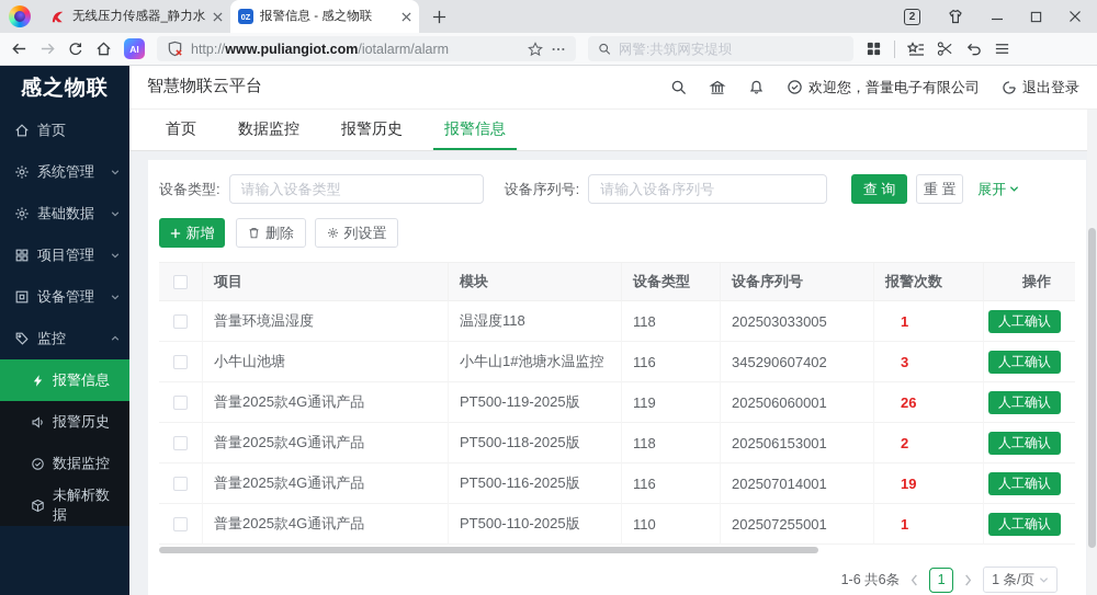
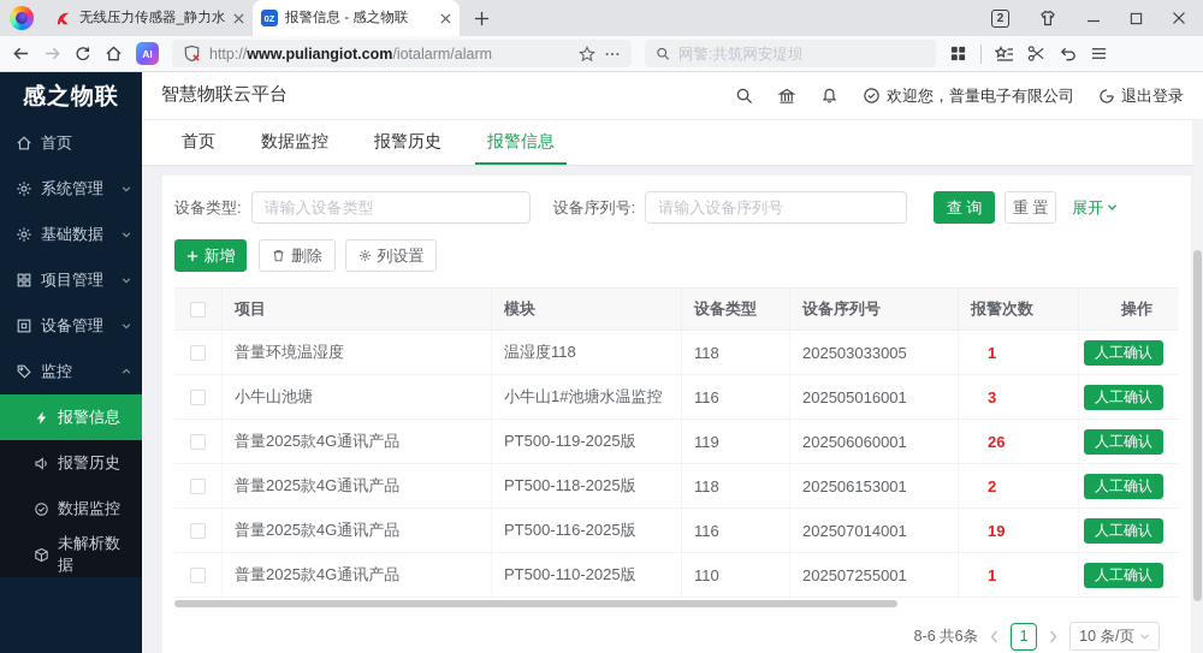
  无线压力传感器_静力水
  0Z
  报警信息 - 感之物联
  2
  AI
  http://www.puliangiot.com/iotalarm/alarm
  网警:共筑网安堤坝
  感之物联
  首页
  系统管理
  基础数据
  项目管理
  设备管理
  监控
  报警信息
  报警历史
  数据监控
  未解析数据
  智慧物联云平台
  欢迎您，普量电子有限公司
  退出登录
  首页
  数据监控
  报警历史
  报警信息
  设备类型:
  请输入设备类型
  设备序列号:
  请输入设备序列号
  查 询
  重 置
  展开
  新增
  删除
  列设置
  项目
  模块
  设备类型
  设备序列号
  报警次数
  操作
  普量环境温湿度
  温湿度118
  118
  202503033005
  1
  人工确认
  小牛山池塘
  小牛山1#池塘水温监控
  116
- 345290607402
+ 202505016001
  3
  人工确认
  普量2025款4G通讯产品
  PT500-119-2025版
  119
  202506060001
  26
  人工确认
  普量2025款4G通讯产品
  PT500-118-2025版
  118
  202506153001
  2
  人工确认
  普量2025款4G通讯产品
  PT500-116-2025版
  116
  202507014001
  19
  人工确认
  普量2025款4G通讯产品
  PT500-110-2025版
  110
  202507255001
  1
  人工确认
- 1-6 共6条
+ 8-6 共6条
  1
- 1 条/页
+ 10 条/页
